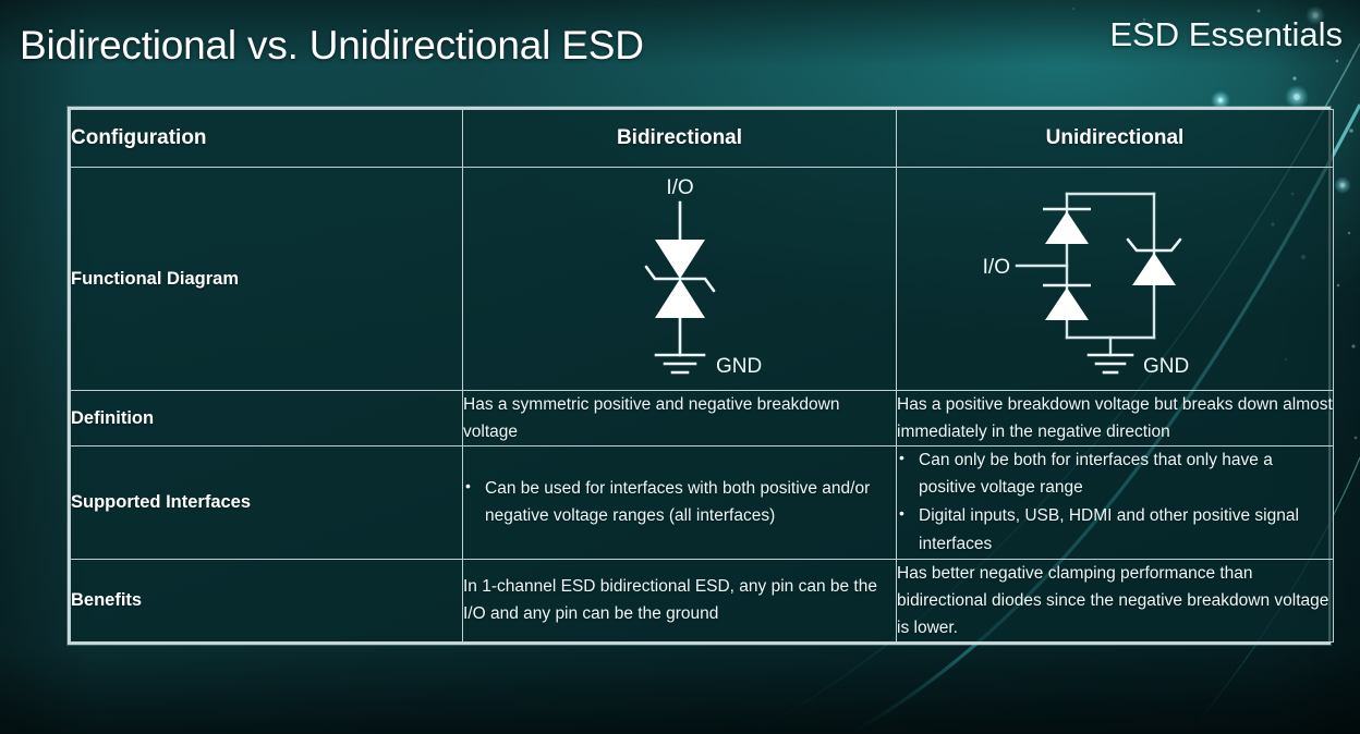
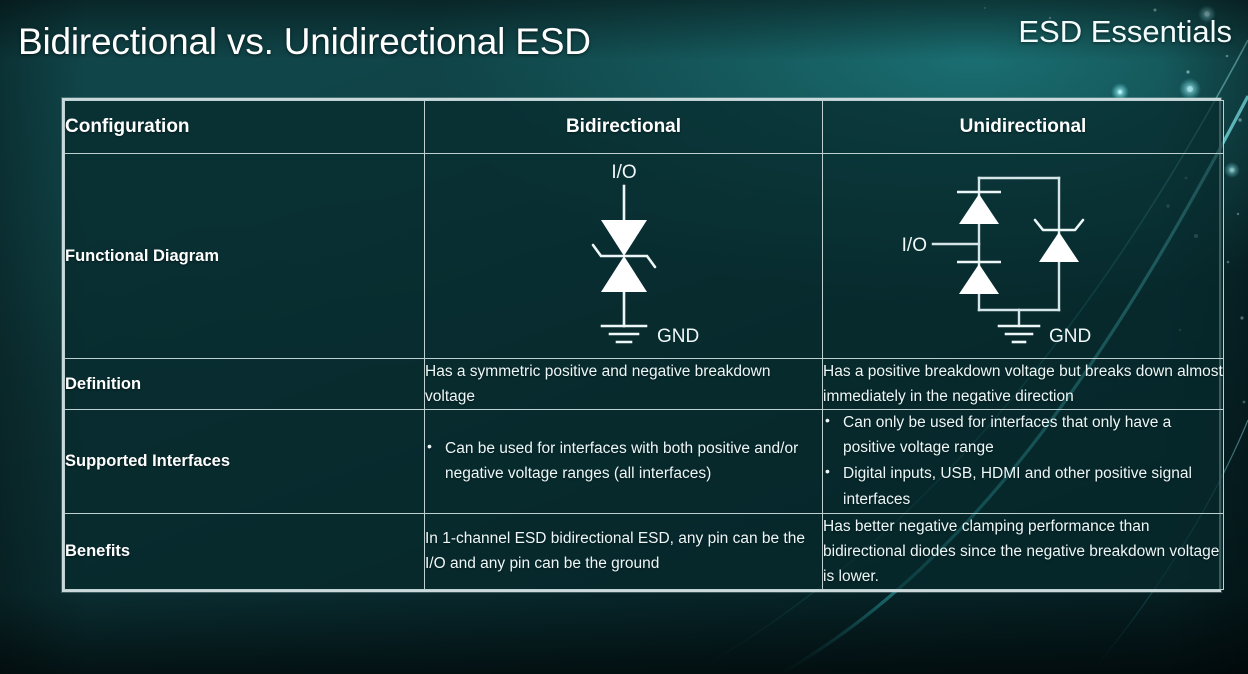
  Bidirectional vs. Unidirectional ESD
  ESD Essentials
  Configuration	Bidirectional	Unidirectional
  Functional Diagram	I/O GND	I/O GND
  Definition	Has a symmetric positive and negative breakdown voltage	Has a positive breakdown voltage but breaks down almost immediately in the negative direction
- Supported Interfaces	Can be used for interfaces with both positive and/or negative voltage ranges (all interfaces)	Can only be both for interfaces that only have a positive voltage range Digital inputs, USB, HDMI and other positive signal interfaces
+ Supported Interfaces	Can be used for interfaces with both positive and/or negative voltage ranges (all interfaces)	Can only be used for interfaces that only have a positive voltage range Digital inputs, USB, HDMI and other positive signal interfaces
  Benefits	In 1-channel ESD bidirectional ESD, any pin can be the I/O and any pin can be the ground	Has better negative clamping performance than bidirectional diodes since the negative breakdown voltage is lower.
